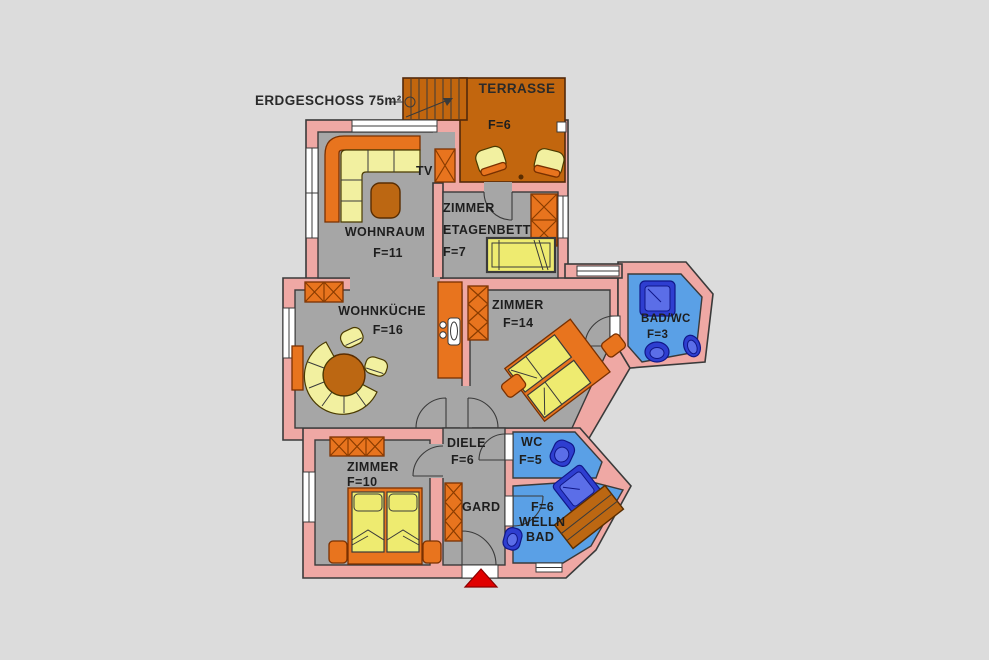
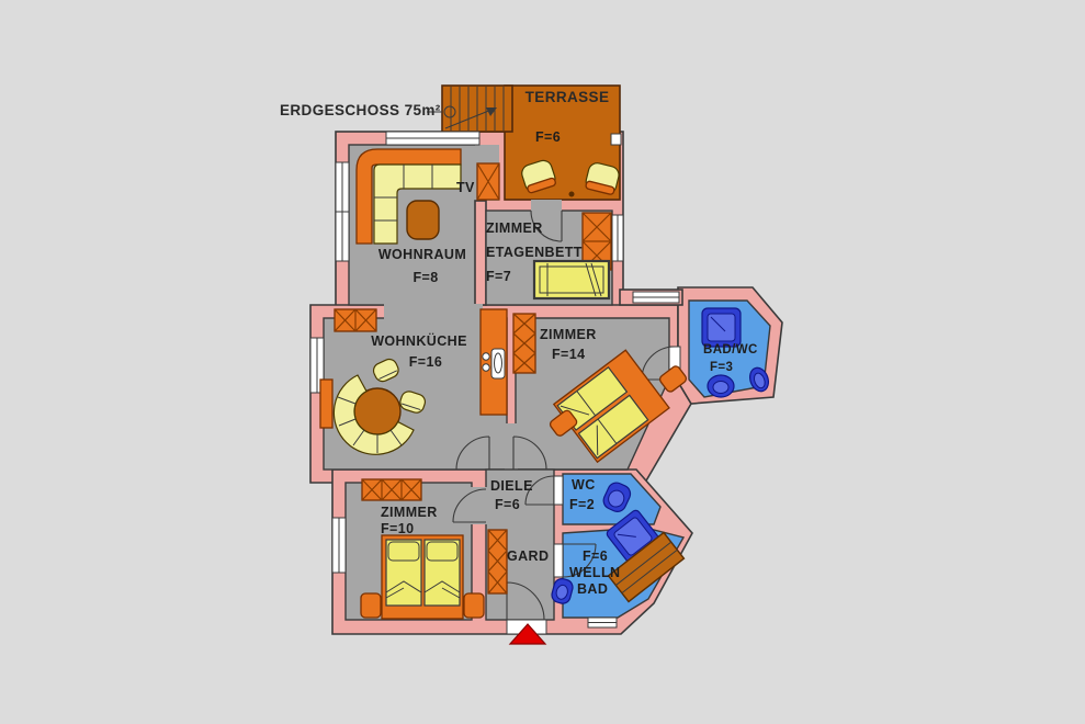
  ERDGESCHOSS 75m²
  TERRASSE
  F=6
  WOHNRAUM
- F=11
+ F=8
  TV
  ZIMMER
  ETAGENBETT
  F=7
  WOHNKÜCHE
  F=16
  ZIMMER
  F=14
  BAD/WC
  F=3
  DIELE
  F=6
  WC
- F=5
+ F=2
  ZIMMER
  F=10
  GARD
  F=6
  WELLN
  BAD
